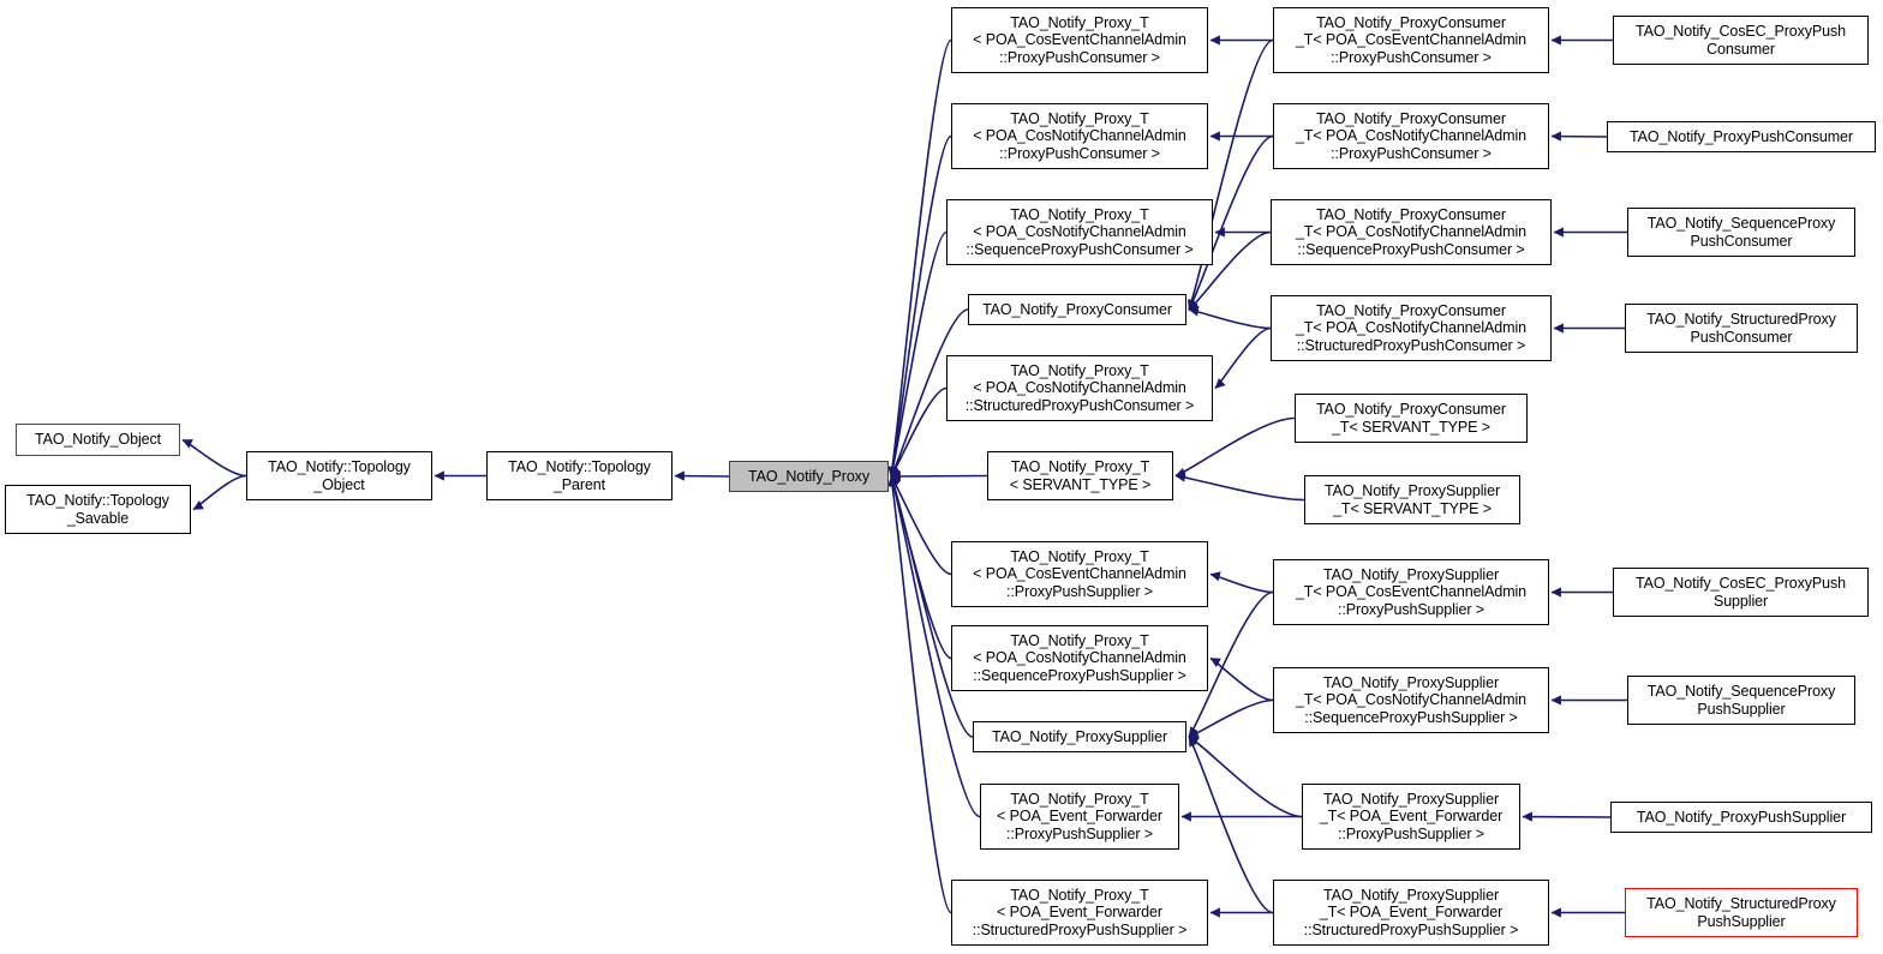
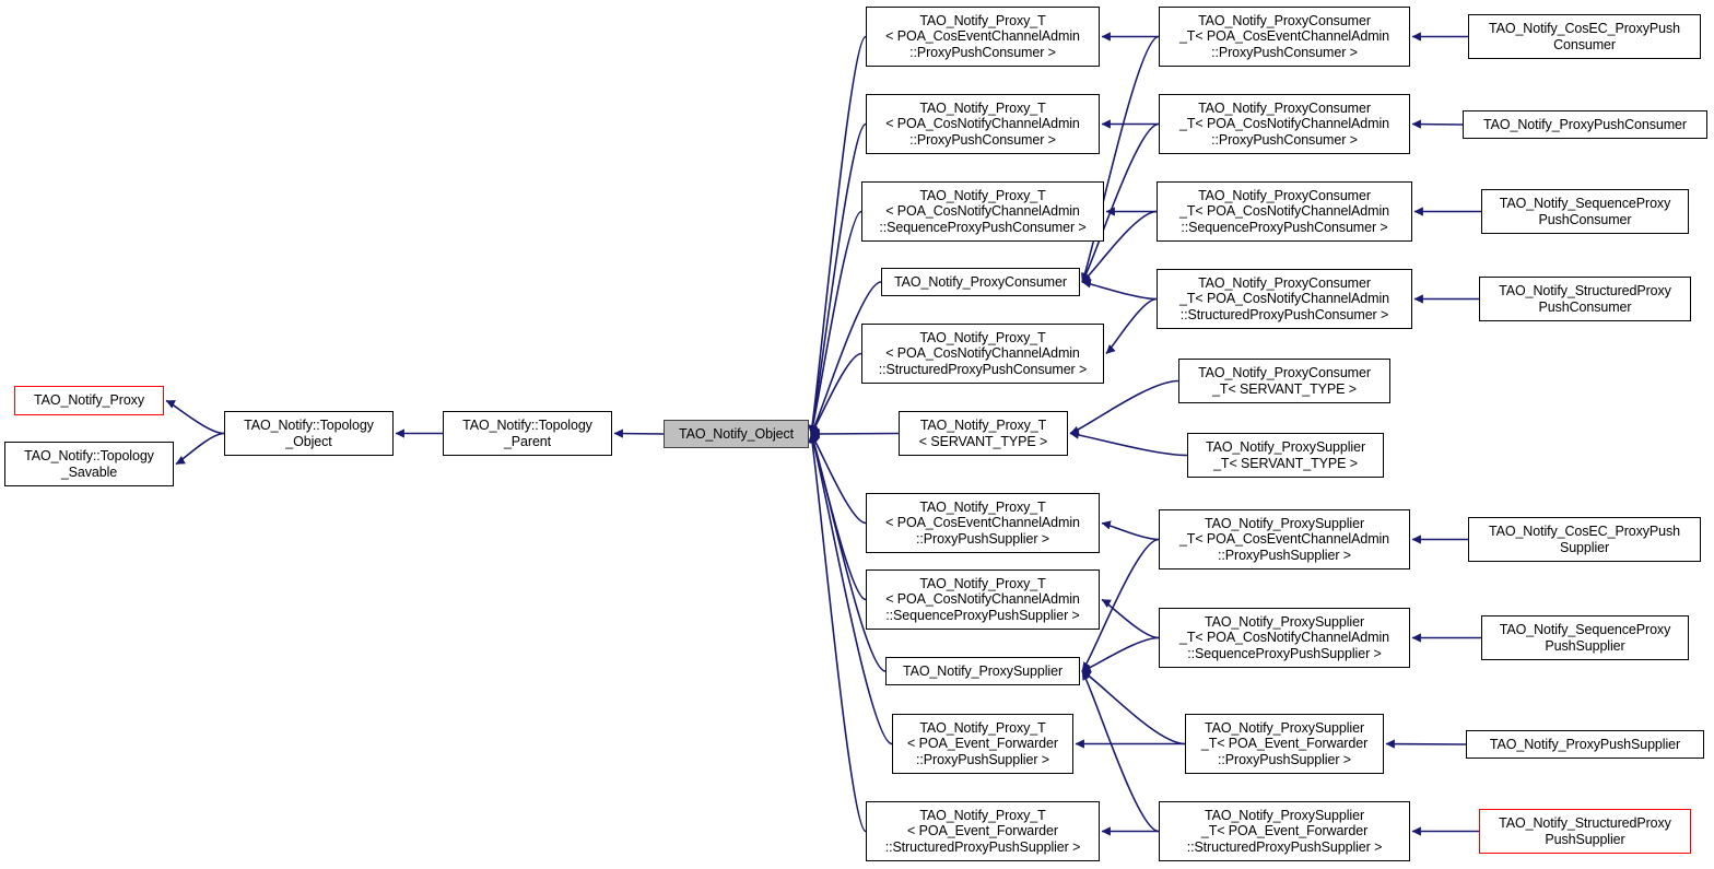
- TAO_Notify_Object
+ TAO_Notify_Proxy
  TAO_Notify::Topology
  _Savable
  TAO_Notify::Topology
  _Object
  TAO_Notify::Topology
  _Parent
- TAO_Notify_Proxy
+ TAO_Notify_Object
  TAO_Notify_Proxy_T
  < POA_CosEventChannelAdmin
  ::ProxyPushConsumer >
  TAO_Notify_Proxy_T
  < POA_CosNotifyChannelAdmin
  ::ProxyPushConsumer >
  TAO_Notify_Proxy_T
  < POA_CosNotifyChannelAdmin
  ::SequenceProxyPushConsumer >
  TAO_Notify_ProxyConsumer
  TAO_Notify_Proxy_T
  < POA_CosNotifyChannelAdmin
  ::StructuredProxyPushConsumer >
  TAO_Notify_Proxy_T
  < SERVANT_TYPE >
  TAO_Notify_Proxy_T
  < POA_CosEventChannelAdmin
  ::ProxyPushSupplier >
  TAO_Notify_Proxy_T
  < POA_CosNotifyChannelAdmin
  ::SequenceProxyPushSupplier >
  TAO_Notify_ProxySupplier
  TAO_Notify_Proxy_T
  < POA_Event_Forwarder
  ::ProxyPushSupplier >
  TAO_Notify_Proxy_T
  < POA_Event_Forwarder
  ::StructuredProxyPushSupplier >
  TAO_Notify_ProxyConsumer
  _T< POA_CosEventChannelAdmin
  ::ProxyPushConsumer >
  TAO_Notify_ProxyConsumer
  _T< POA_CosNotifyChannelAdmin
  ::ProxyPushConsumer >
  TAO_Notify_ProxyConsumer
  _T< POA_CosNotifyChannelAdmin
  ::SequenceProxyPushConsumer >
  TAO_Notify_ProxyConsumer
  _T< POA_CosNotifyChannelAdmin
  ::StructuredProxyPushConsumer >
  TAO_Notify_ProxyConsumer
  _T< SERVANT_TYPE >
  TAO_Notify_ProxySupplier
  _T< SERVANT_TYPE >
  TAO_Notify_ProxySupplier
  _T< POA_CosEventChannelAdmin
  ::ProxyPushSupplier >
  TAO_Notify_ProxySupplier
  _T< POA_CosNotifyChannelAdmin
  ::SequenceProxyPushSupplier >
  TAO_Notify_ProxySupplier
  _T< POA_Event_Forwarder
  ::ProxyPushSupplier >
  TAO_Notify_ProxySupplier
  _T< POA_Event_Forwarder
  ::StructuredProxyPushSupplier >
  TAO_Notify_CosEC_ProxyPush
  Consumer
  TAO_Notify_ProxyPushConsumer
  TAO_Notify_SequenceProxy
  PushConsumer
  TAO_Notify_StructuredProxy
  PushConsumer
  TAO_Notify_CosEC_ProxyPush
  Supplier
  TAO_Notify_SequenceProxy
  PushSupplier
  TAO_Notify_ProxyPushSupplier
  TAO_Notify_StructuredProxy
  PushSupplier
